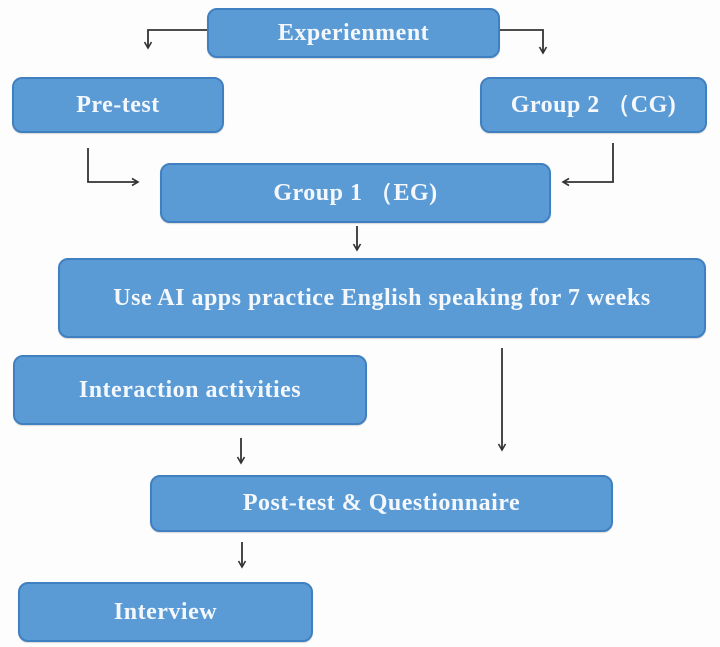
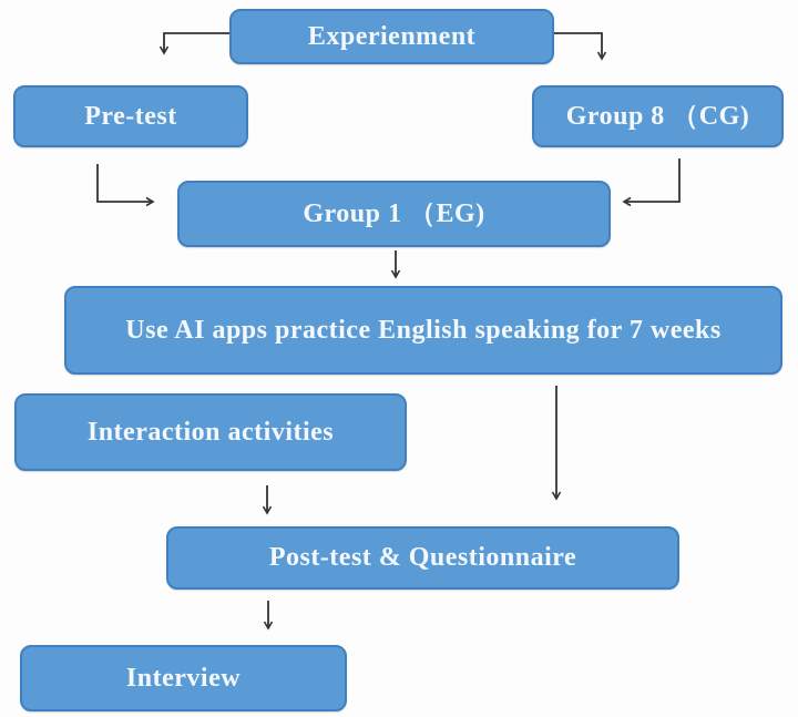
  Experienment
  Pre-test
- Group 2 （CG)
+ Group 8 （CG)
  Group 1 （EG)
  Use AI apps practice English speaking for 7 weeks
  Interaction activities
  Post-test & Questionnaire
  Interview
